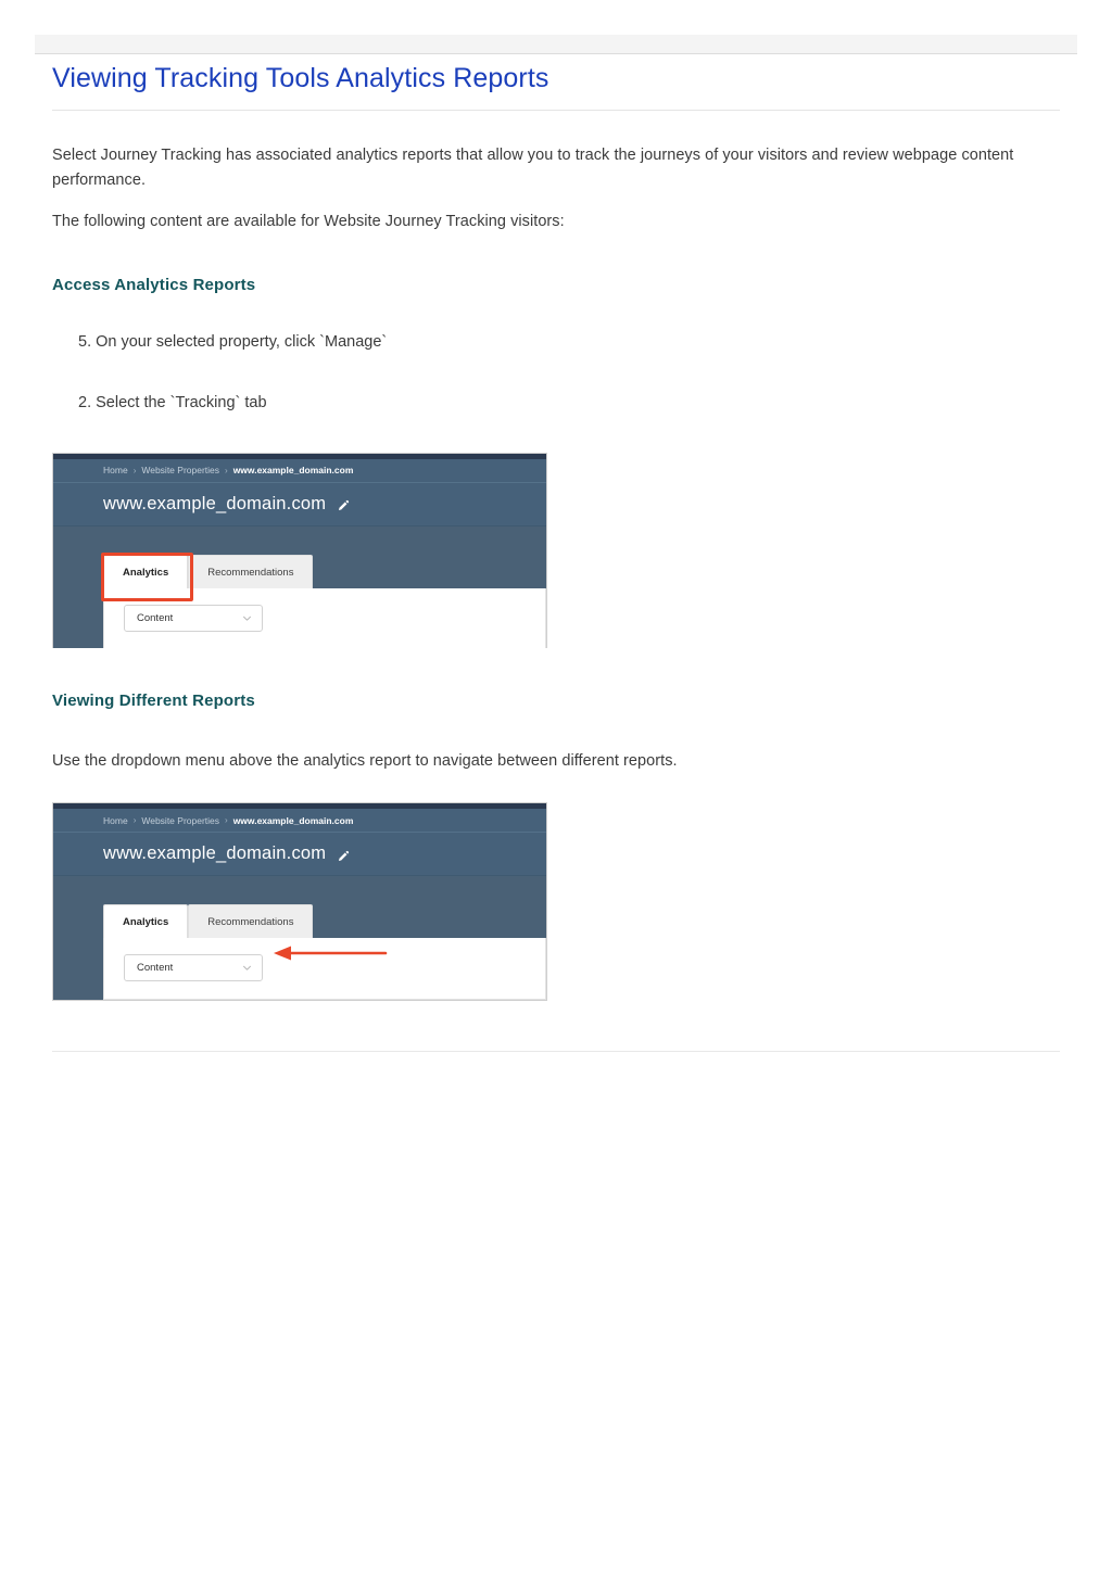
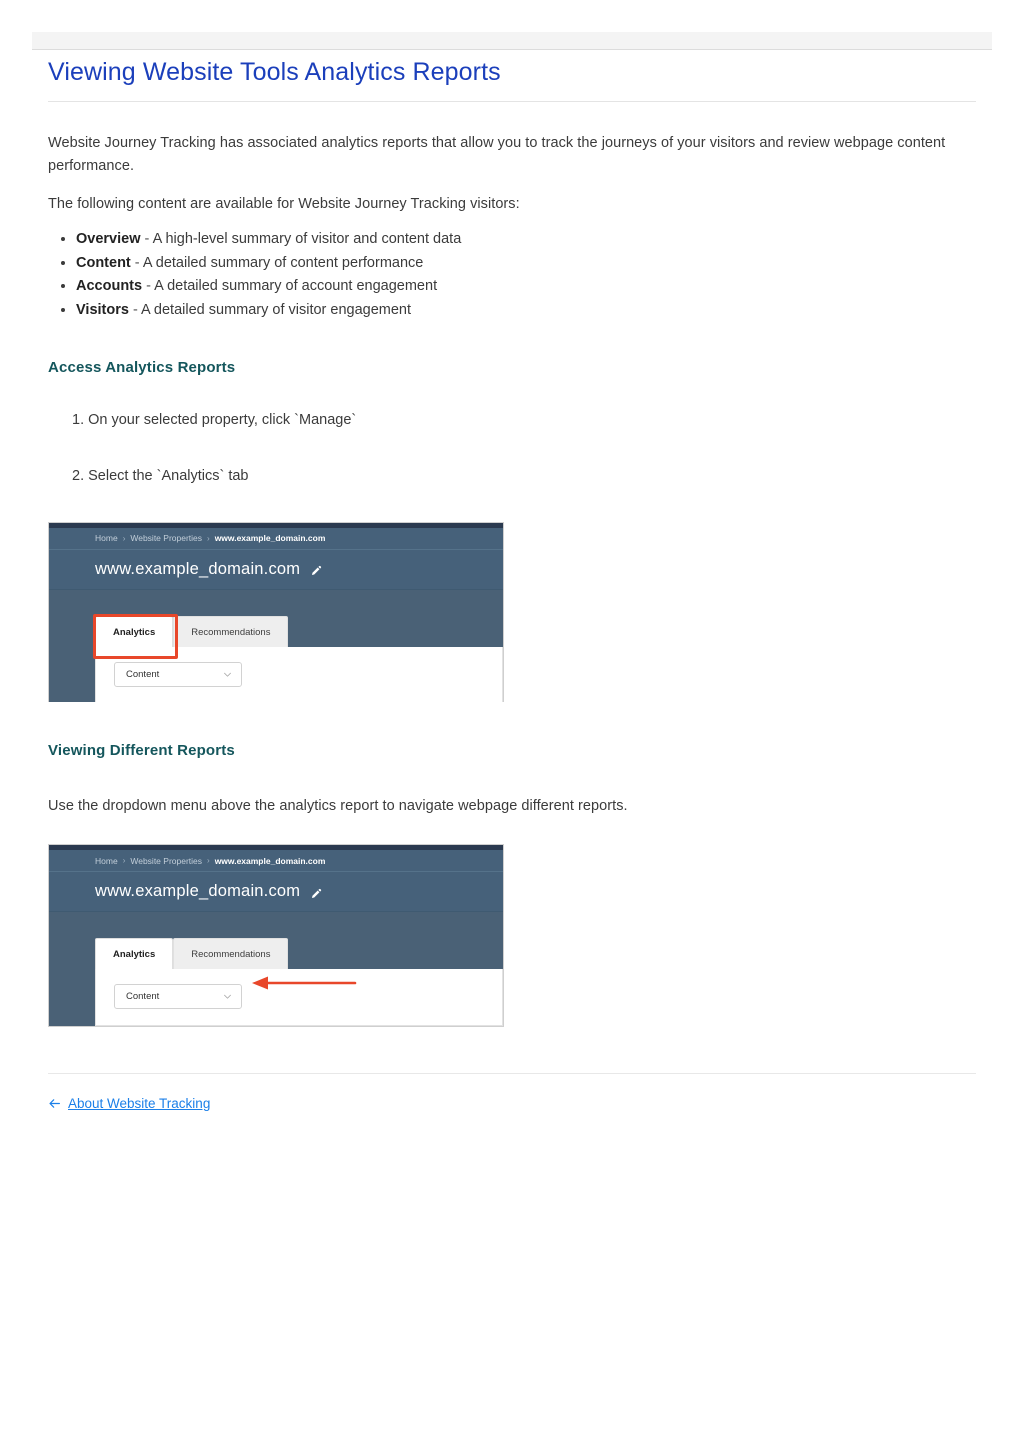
- Viewing Tracking Tools Analytics Reports
+ Viewing Website Tools Analytics Reports
- Select Journey Tracking has associated analytics reports that allow you to track the journeys of your visitors and review webpage content performance.
+ Website Journey Tracking has associated analytics reports that allow you to track the journeys of your visitors and review webpage content performance.
  The following content are available for Website Journey Tracking visitors:
+ Overview - A high-level summary of visitor and content data
+ Content - A detailed summary of content performance
+ Accounts - A detailed summary of account engagement
+ Visitors - A detailed summary of visitor engagement
  Access Analytics Reports
- 5. On your selected property, click `Manage`
+ 1. On your selected property, click `Manage`
- 2. Select the `Tracking` tab
+ 2. Select the `Analytics` tab
  Home
  ›
  Website Properties
  ›
  www.example_domain.com
  www.example_domain.com
  Analytics
  Recommendations
  Content
  Viewing Different Reports
- Use the dropdown menu above the analytics report to navigate between different reports.
+ Use the dropdown menu above the analytics report to navigate webpage different reports.
  Home
  ›
  Website Properties
  ›
  www.example_domain.com
  www.example_domain.com
  Analytics
  Recommendations
  Content
+ About Website Tracking
